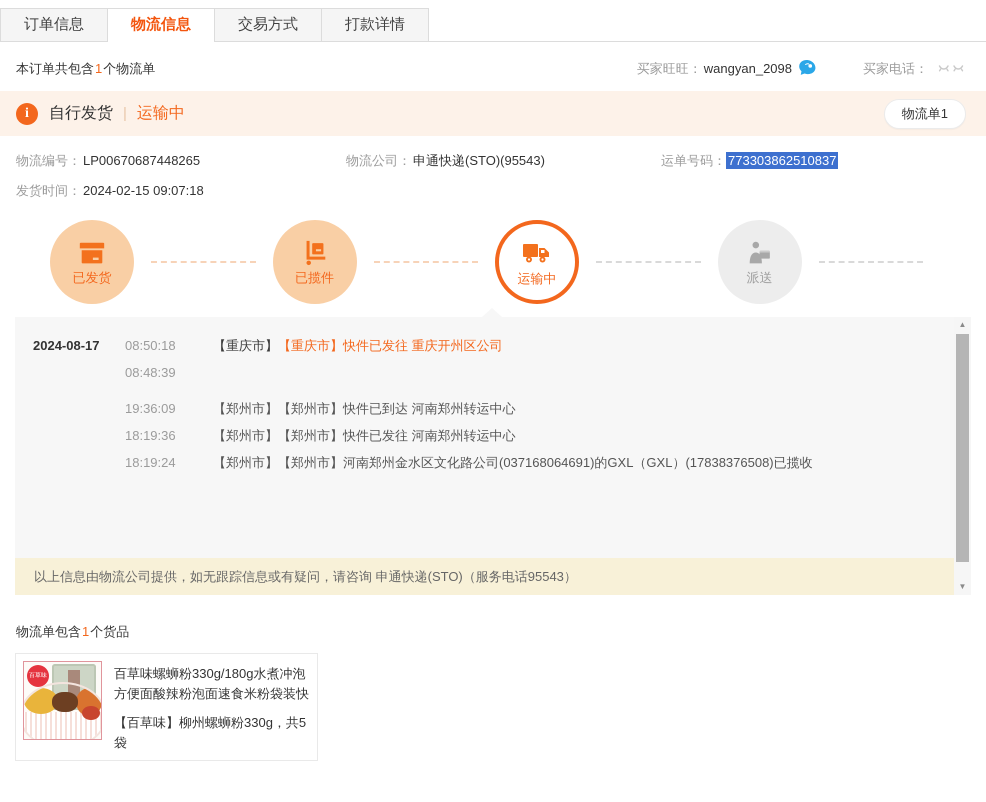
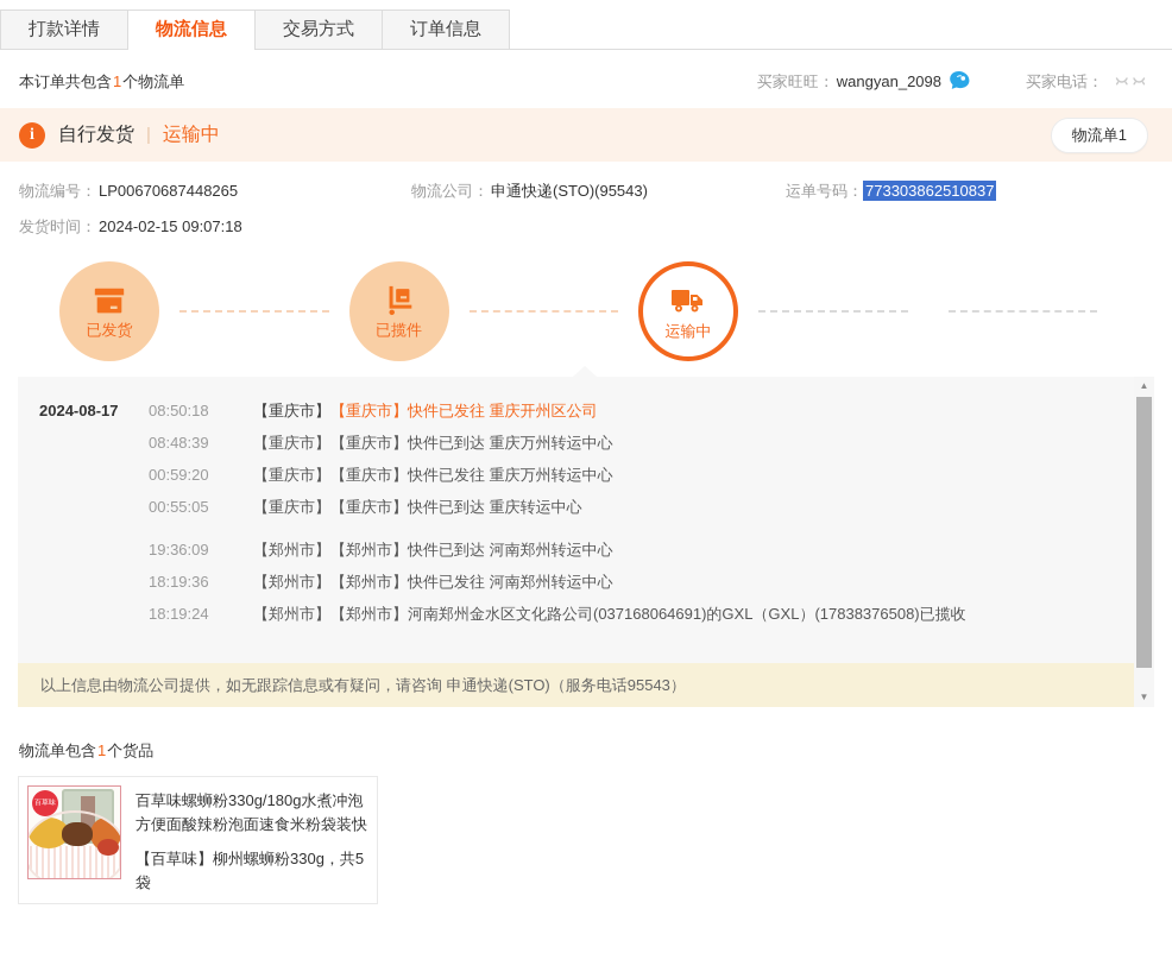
- 订单信息
+ 打款详情
  物流信息
  交易方式
- 打款详情
+ 订单信息
  本订单共包含1个物流单
  买家旺旺：
  wangyan_2098
  买家电话：
  i
  自行发货
  |
  运输中
  物流单1
  物流编号： LP00670687448265
  物流公司： 申通快递(STO)(95543)
  运单号码： 773303862510837
  发货时间： 2024-02-15 09:07:18
  已发货
  已揽件
  运输中
- 派送
  2024-08-17
  08:50:18
  【重庆市】【重庆市】快件已发往 重庆开州区公司
  08:48:39
+ 【重庆市】【重庆市】快件已到达 重庆万州转运中心
+ 00:59:20
+ 【重庆市】【重庆市】快件已发往 重庆万州转运中心
+ 00:55:05
+ 【重庆市】【重庆市】快件已到达 重庆转运中心
  19:36:09
  【郑州市】【郑州市】快件已到达 河南郑州转运中心
  18:19:36
  【郑州市】【郑州市】快件已发往 河南郑州转运中心
  18:19:24
  【郑州市】【郑州市】河南郑州金水区文化路公司(037168064691)的GXL（GXL）(17838376508)已揽收
  以上信息由物流公司提供，如无跟踪信息或有疑问，请咨询 申通快递(STO)（服务电话95543）
  ▲
  ▼
  物流单包含1个货品
  百草味螺蛳粉330g/180g水煮冲泡方便面酸辣粉泡面速食米粉袋装快
  【百草味】柳州螺蛳粉330g，共5袋
